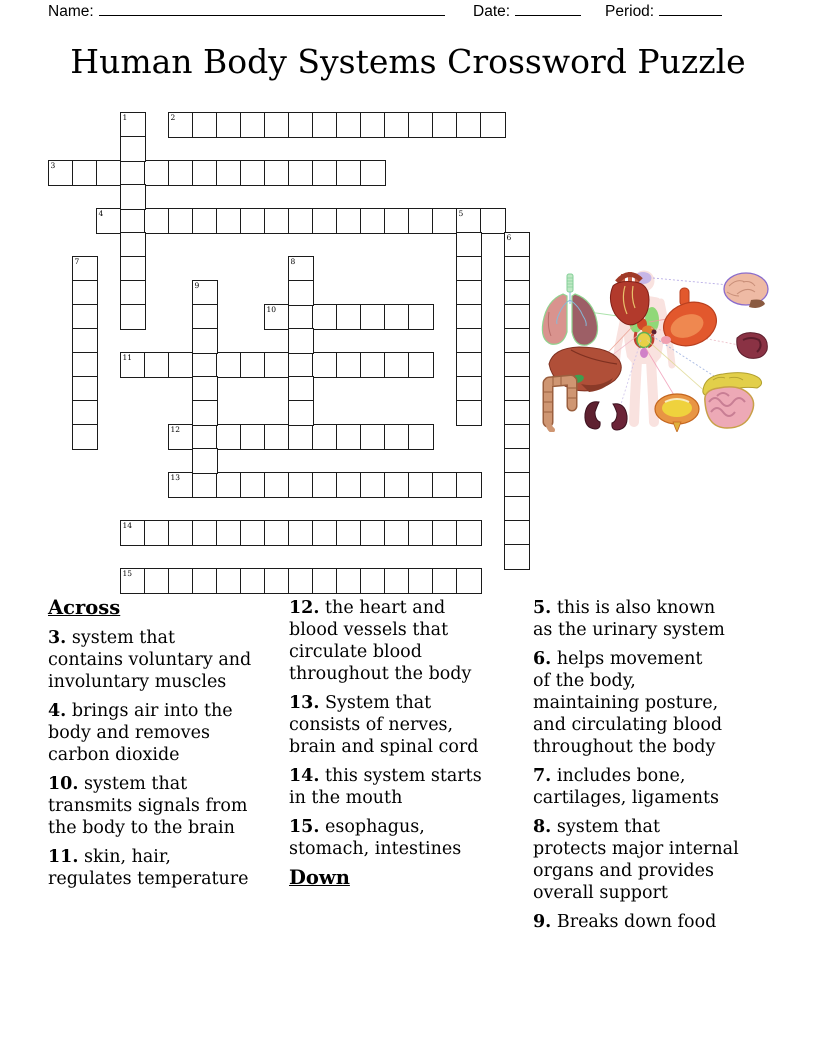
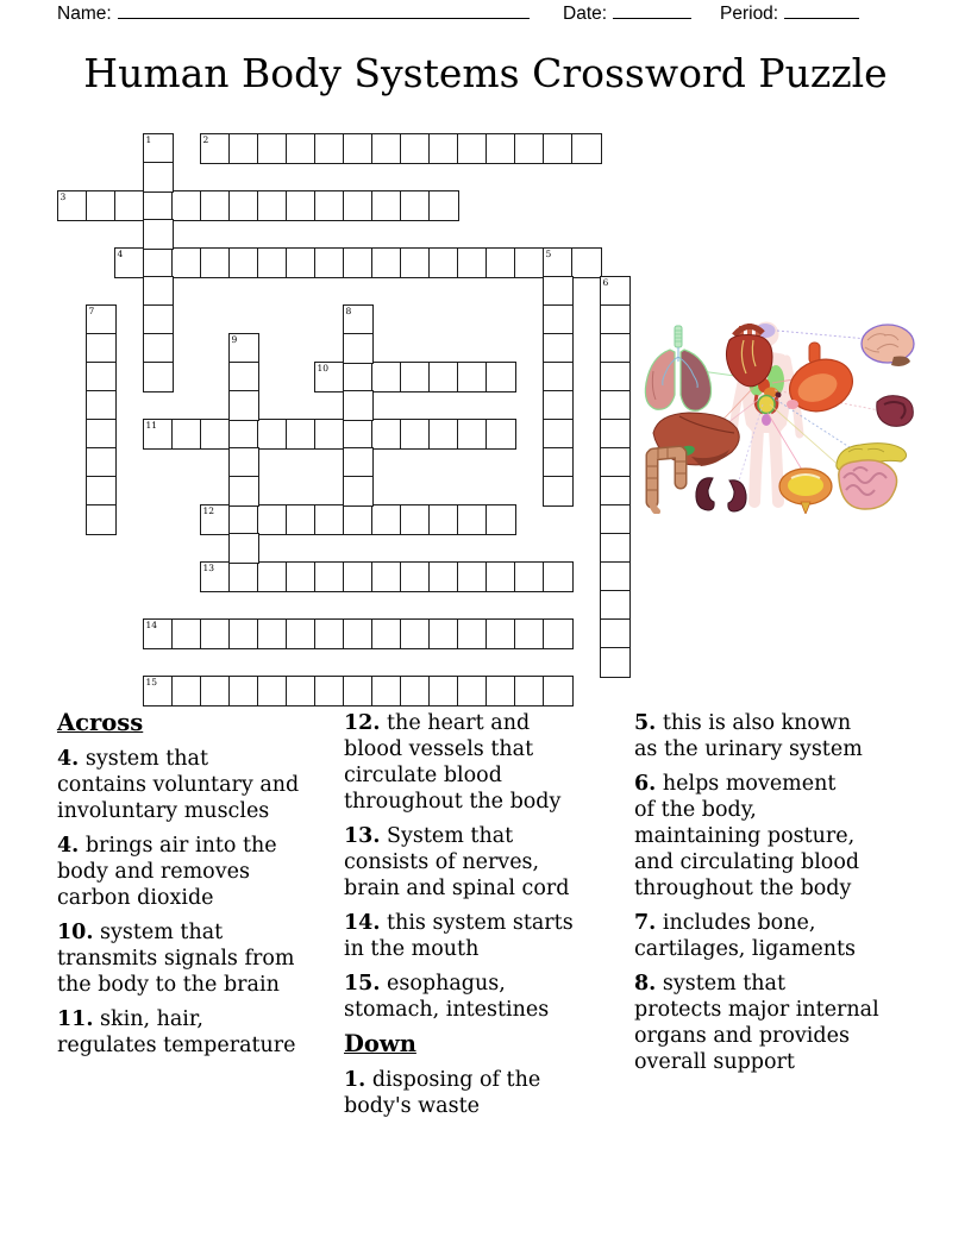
  Name:
  Date:
  Period:
  Human Body Systems Crossword Puzzle
  2
  3
  4
  5
  10
  11
  12
  13
  14
  15
  1
  6
  7
  8
  9
  Across
- 3. system that
+ 4. system that
  contains voluntary and
  involuntary muscles
  4. brings air into the
  body and removes
  carbon dioxide
  10. system that
  transmits signals from
  the body to the brain
  11. skin, hair,
  regulates temperature
  12. the heart and
  blood vessels that
  circulate blood
  throughout the body
  13. System that
  consists of nerves,
  brain and spinal cord
  14. this system starts
  in the mouth
  15. esophagus,
  stomach, intestines
  Down
+ 1. disposing of the
+ body's waste
  5. this is also known
  as the urinary system
  6. helps movement
  of the body,
  maintaining posture,
  and circulating blood
  throughout the body
  7. includes bone,
  cartilages, ligaments
  8. system that
  protects major internal
  organs and provides
  overall support
- 9. Breaks down food
